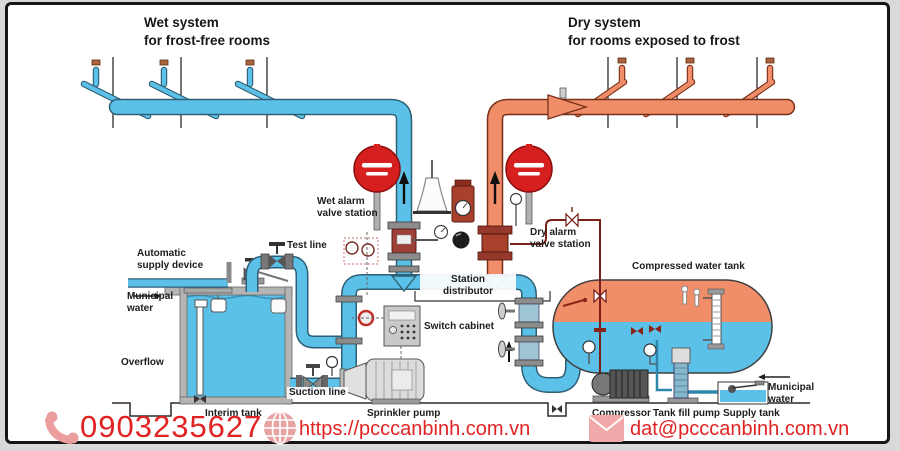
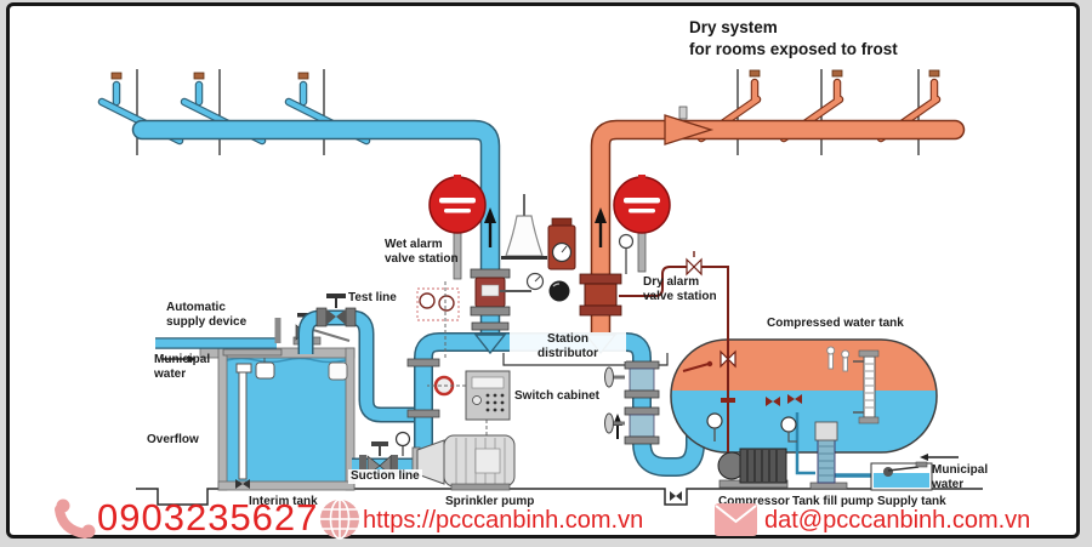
- Wet system
- for frost-free rooms
  Dry system
  for rooms exposed to frost
  Wet alarm
  valve station
  Dry alarm
  valve station
  Test line
  Automatic
  supply device
  Municipal
  water
  Overflow
  Interim tank
  Suction line
  Sprinkler pump
  Switch cabinet
  Station
  distributor
  Compressed water tank
  Compressor
  Tank fill pump
  Supply tank
  Municipal
  water
  0903235627
  https://pcccanbinh.com.vn
  dat@pcccanbinh.com.vn
